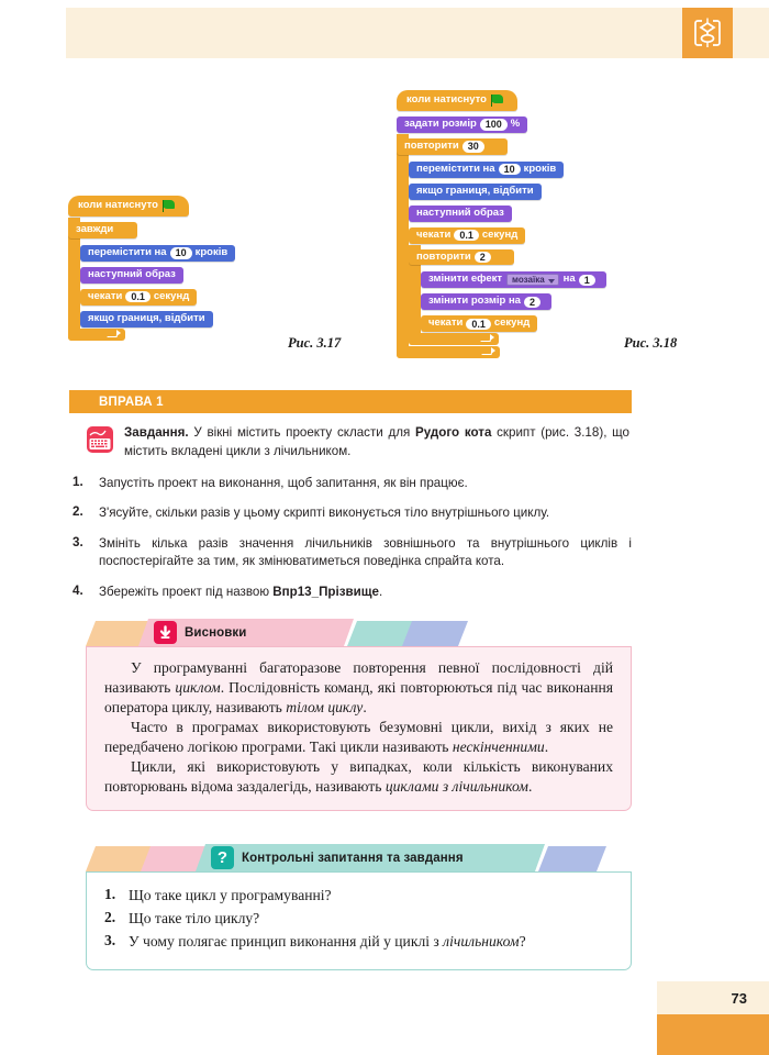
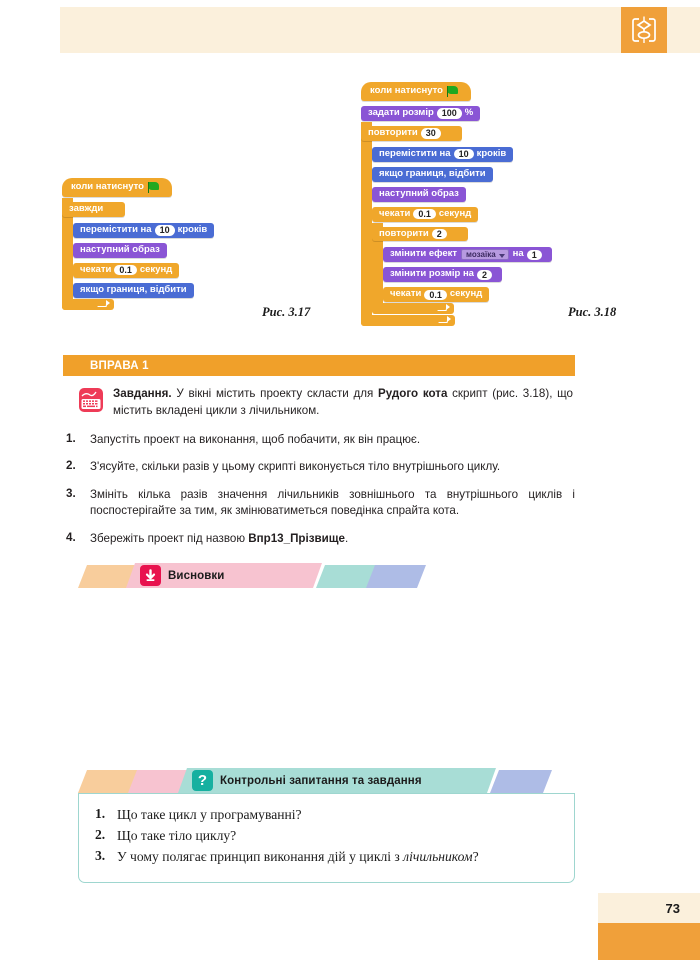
  коли натиснуто
  завжди
  перемістити на
  10
  кроків
  наступний образ
  чекати
  0.1
  секунд
  якщо границя, відбити
  Рис. 3.17
  коли натиснуто
  задати розмір
  100
  %
  повторити
  30
  перемістити на
  10
  кроків
  якщо границя, відбити
  наступний образ
  чекати
  0.1
  секунд
  повторити
  2
  змінити ефект
  мозаїка
  на
  1
  змінити розмір на
  2
  чекати
  0.1
  секунд
  Рис. 3.18
  ВПРАВА 1
  Завдання. У вікні містить проекту скласти для Рудого кота скрипт (рис. 3.18), що містить вкладені цикли з лічильником.
  1.
- Запустіть проект на виконання, щоб запитання, як він працює.
+ Запустіть проект на виконання, щоб побачити, як він працює.
  2.
  З'ясуйте, скільки разів у цьому скрипті виконується тіло внутрішнього циклу.
  3.
  Змініть кілька разів значення лічильників зовнішнього та внутрішнього циклів і поспостерігайте за тим, як змінюватиметься поведінка спрайта кота.
  4.
  Збережіть проект під назвою Впр13_Прізвище.
  Висновки
- У програмуванні багаторазове повторення певної послідовності дій називають циклом. Послідовність команд, які повторюються під час виконання оператора циклу, називають тілом циклу.
- Часто в програмах використовують безумовні цикли, вихід з яких не передбачено логікою програми. Такі цикли називають нескінченними.
- Цикли, які використовують у випадках, коли кількість виконуваних повторювань відома заздалегідь, називають циклами з лічильником.
  ?
  Контрольні запитання та завдання
  1.
  Що таке цикл у програмуванні?
  2.
  Що таке тіло циклу?
  3.
  У чому полягає принцип виконання дій у циклі з лічильником?
  73
